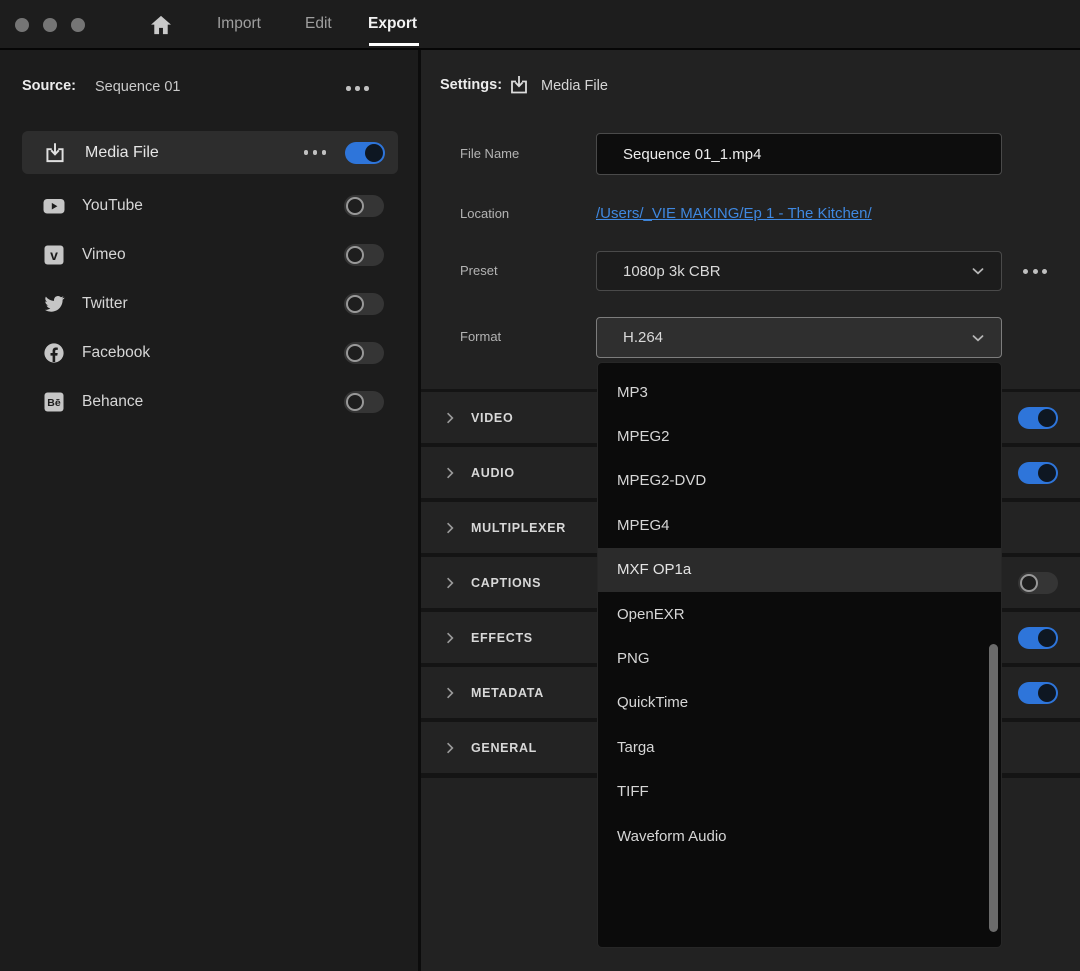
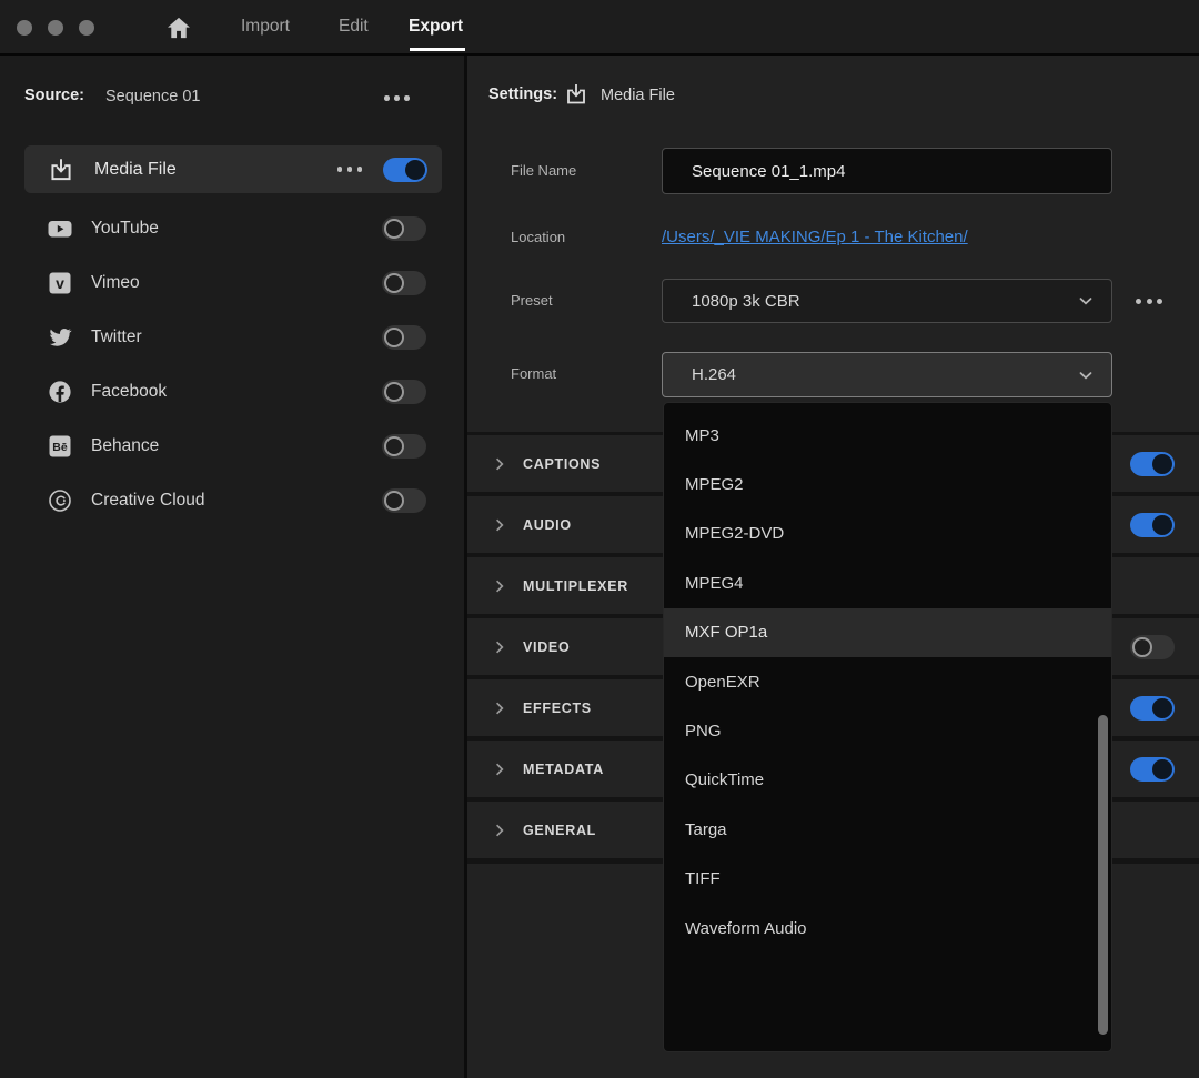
  Import
  Edit
  Export
  Source:
  Sequence 01
  Media File
  YouTube
  v
  Vimeo
  Twitter
  Facebook
  Bē
  Behance
+ Creative Cloud
  Settings:
  Media File
  File Name
  Sequence 01_1.mp4
  Location
  /Users/_VIE MAKING/Ep 1 - The Kitchen/
  Preset
  1080p 3k CBR
  Format
  H.264
- VIDEO
+ CAPTIONS
  AUDIO
  MULTIPLEXER
- CAPTIONS
+ VIDEO
  EFFECTS
  METADATA
  GENERAL
  MP3
  MPEG2
  MPEG2-DVD
  MPEG4
  MXF OP1a
  OpenEXR
  PNG
  QuickTime
  Targa
  TIFF
  Waveform Audio
